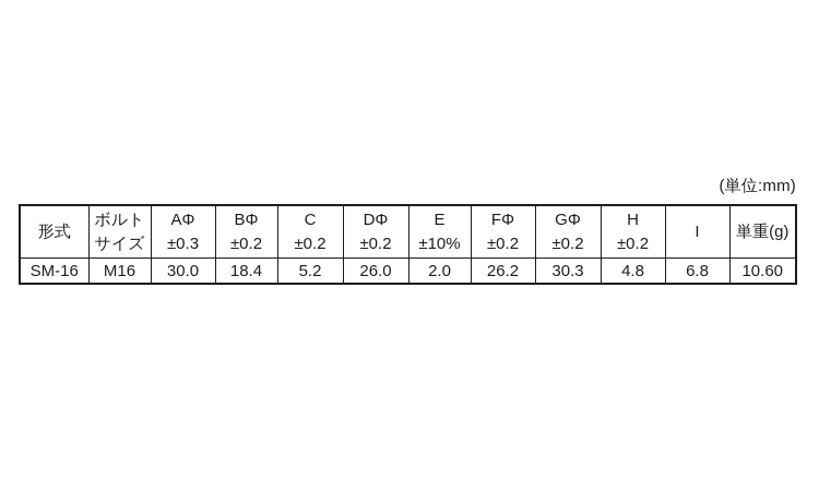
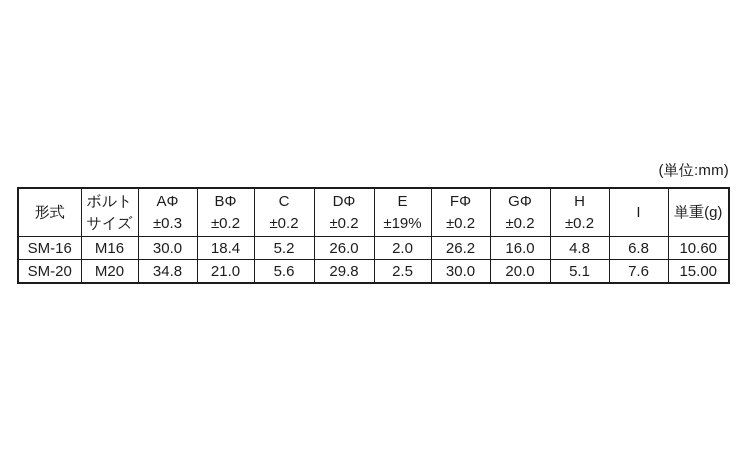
  (単位:mm)
- 形式	ボルト サイズ	AΦ ±0.3	BΦ ±0.2	C ±0.2	DΦ ±0.2	E ±10%	FΦ ±0.2	GΦ ±0.2	H ±0.2	I	単重(g)
+ 形式	ボルト サイズ	AΦ ±0.3	BΦ ±0.2	C ±0.2	DΦ ±0.2	E ±19%	FΦ ±0.2	GΦ ±0.2	H ±0.2	I	単重(g)
- SM-16	M16	30.0	18.4	5.2	26.0	2.0	26.2	30.3	4.8	6.8	10.60
+ SM-16	M16	30.0	18.4	5.2	26.0	2.0	26.2	16.0	4.8	6.8	10.60
+ SM-20	M20	34.8	21.0	5.6	29.8	2.5	30.0	20.0	5.1	7.6	15.00
